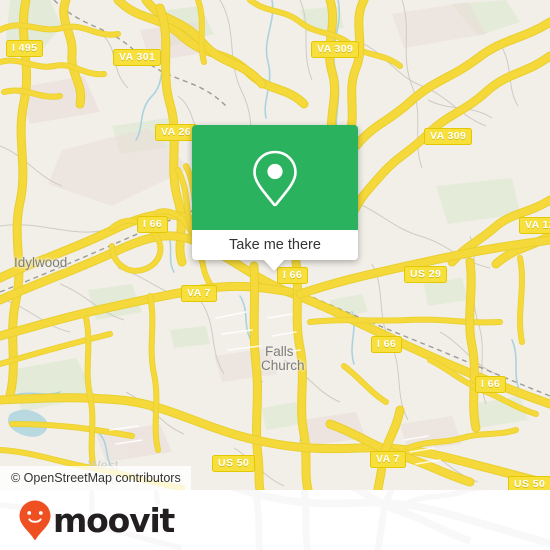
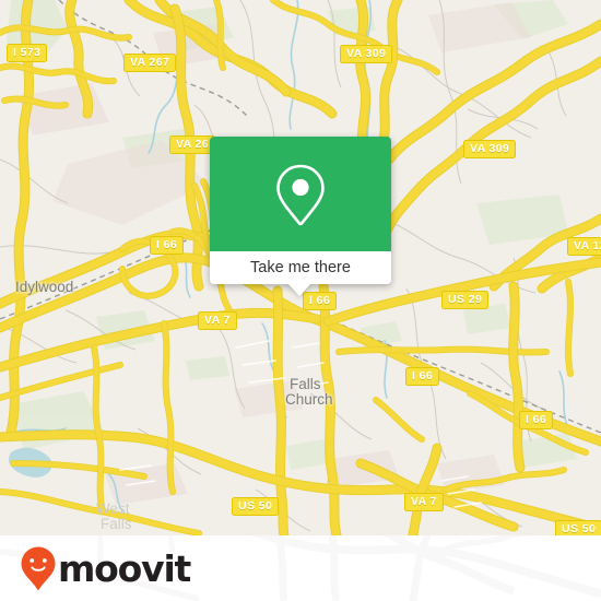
  Idylwood
  Falls
  Church
  West
  Falls
- I 495
+ I 573
- VA 301
+ VA 267
  VA 309
  VA 26
  VA 309
  I 66
  VA 1
  I 66
  US 29
  VA 7
  I 66
  I 66
  US 50
  VA 7
  US 50
  Take me there
- © OpenStreetMap contributors
  moovit
